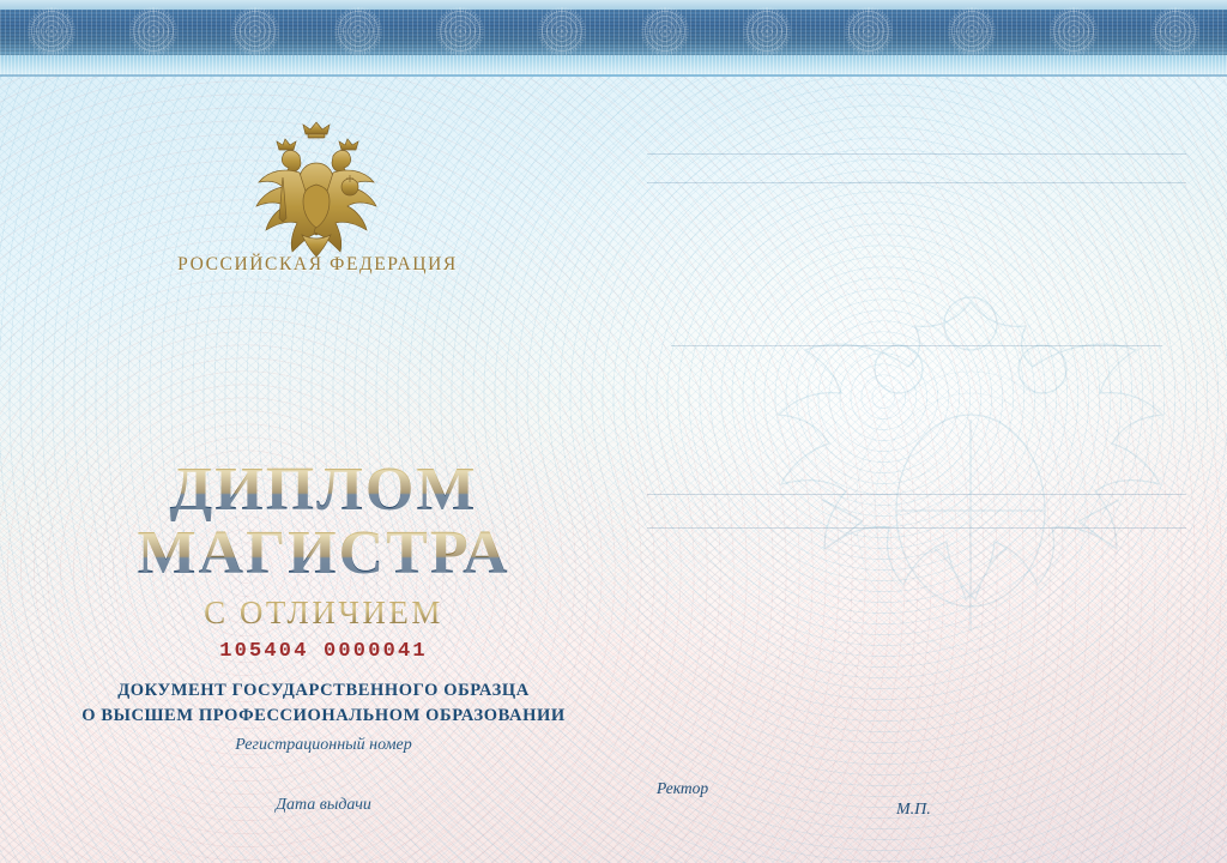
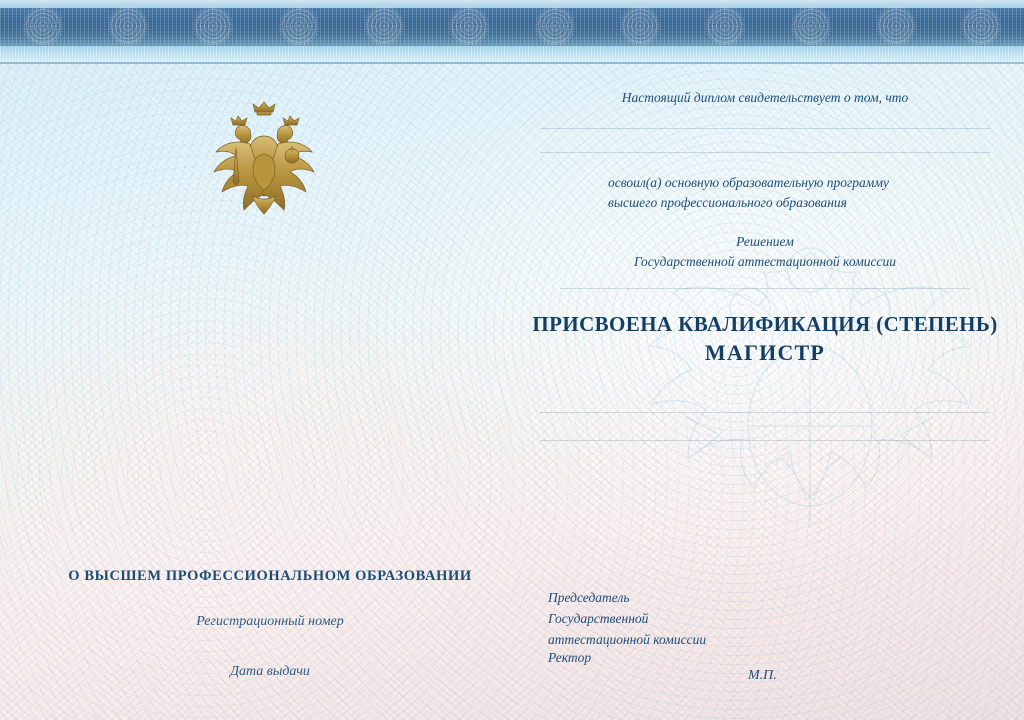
- РОССИЙСКАЯ ФЕДЕРАЦИЯ
- ДИПЛОМ
- МАГИСТРА
- С ОТЛИЧИЕМ
- 105404 0000041
- ДОКУМЕНТ ГОСУДАРСТВЕННОГО ОБРАЗЦА
  О ВЫСШЕМ ПРОФЕССИОНАЛЬНОМ ОБРАЗОВАНИИ
  Регистрационный номер
  Дата выдачи
+ Настоящий диплом свидетельствует о том, что
+ освоил(а) основную образовательную программу
+ высшего профессионального образования
+ Решением
+ Государственной аттестационной комиссии
+ ПРИСВОЕНА КВАЛИФИКАЦИЯ (СТЕПЕНЬ)
+ МАГИСТР
+ Председатель
+ Государственной
+ аттестационной комиссии
  Ректор
  М.П.
